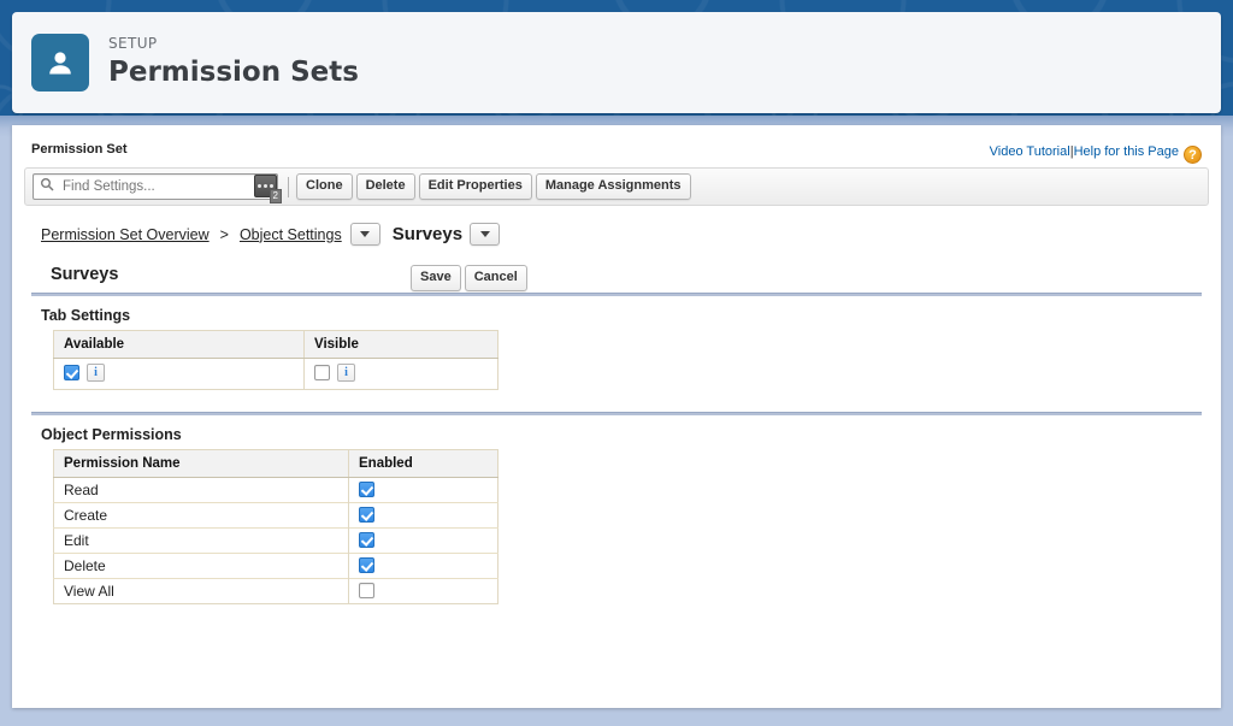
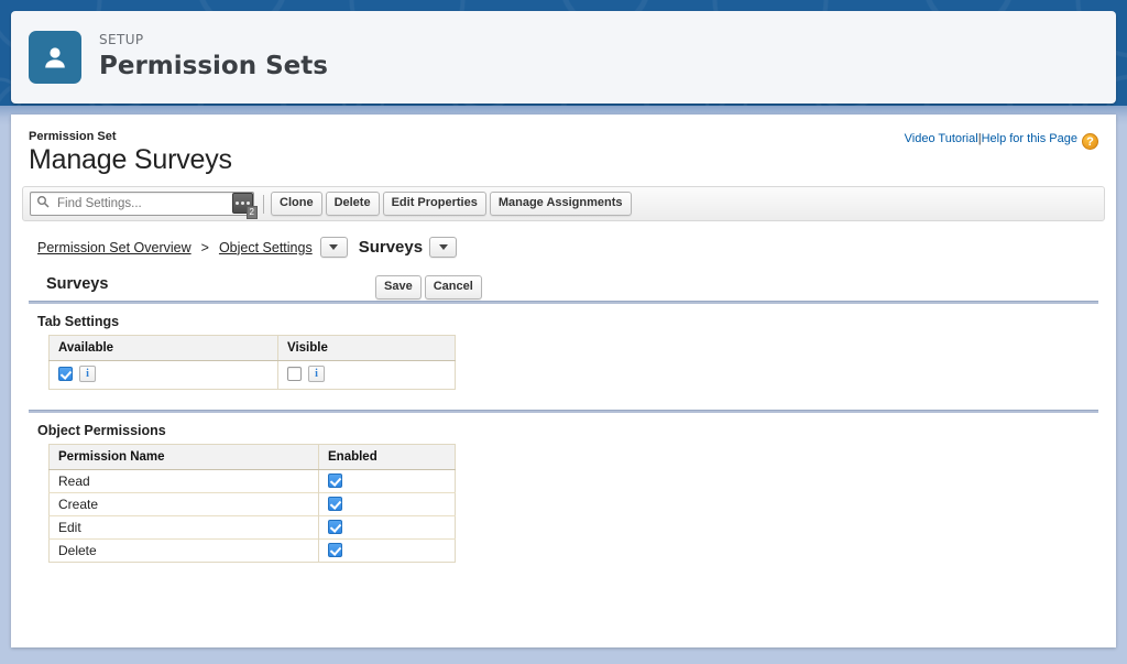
  SETUP
  Permission Sets
  Permission Set
+ Manage Surveys
  Video Tutorial|Help for this Page ?
  Find Settings...
  2
  Clone
  Delete
  Edit Properties
  Manage Assignments
  Permission Set Overview
  >
  Object Settings
  Surveys
  Surveys
  Save
  Cancel
  Tab Settings
  Available	Visible
  i	i
  Object Permissions
  Permission Name	Enabled
  Read
  Create
  Edit
  Delete
- View All
